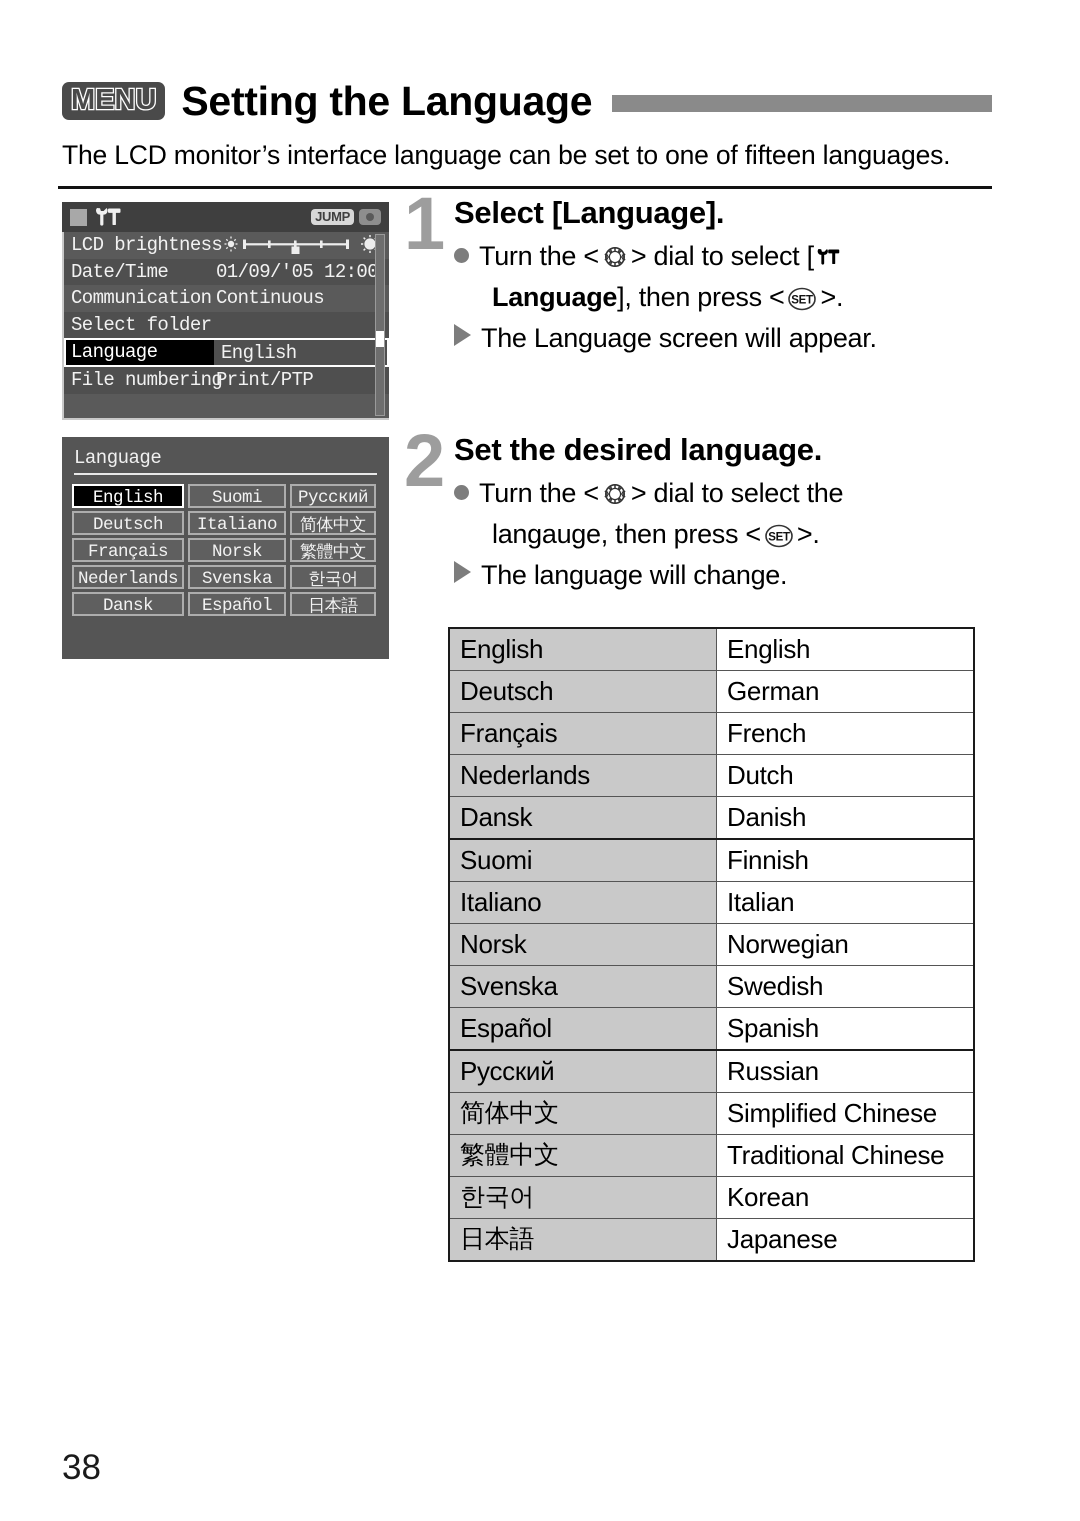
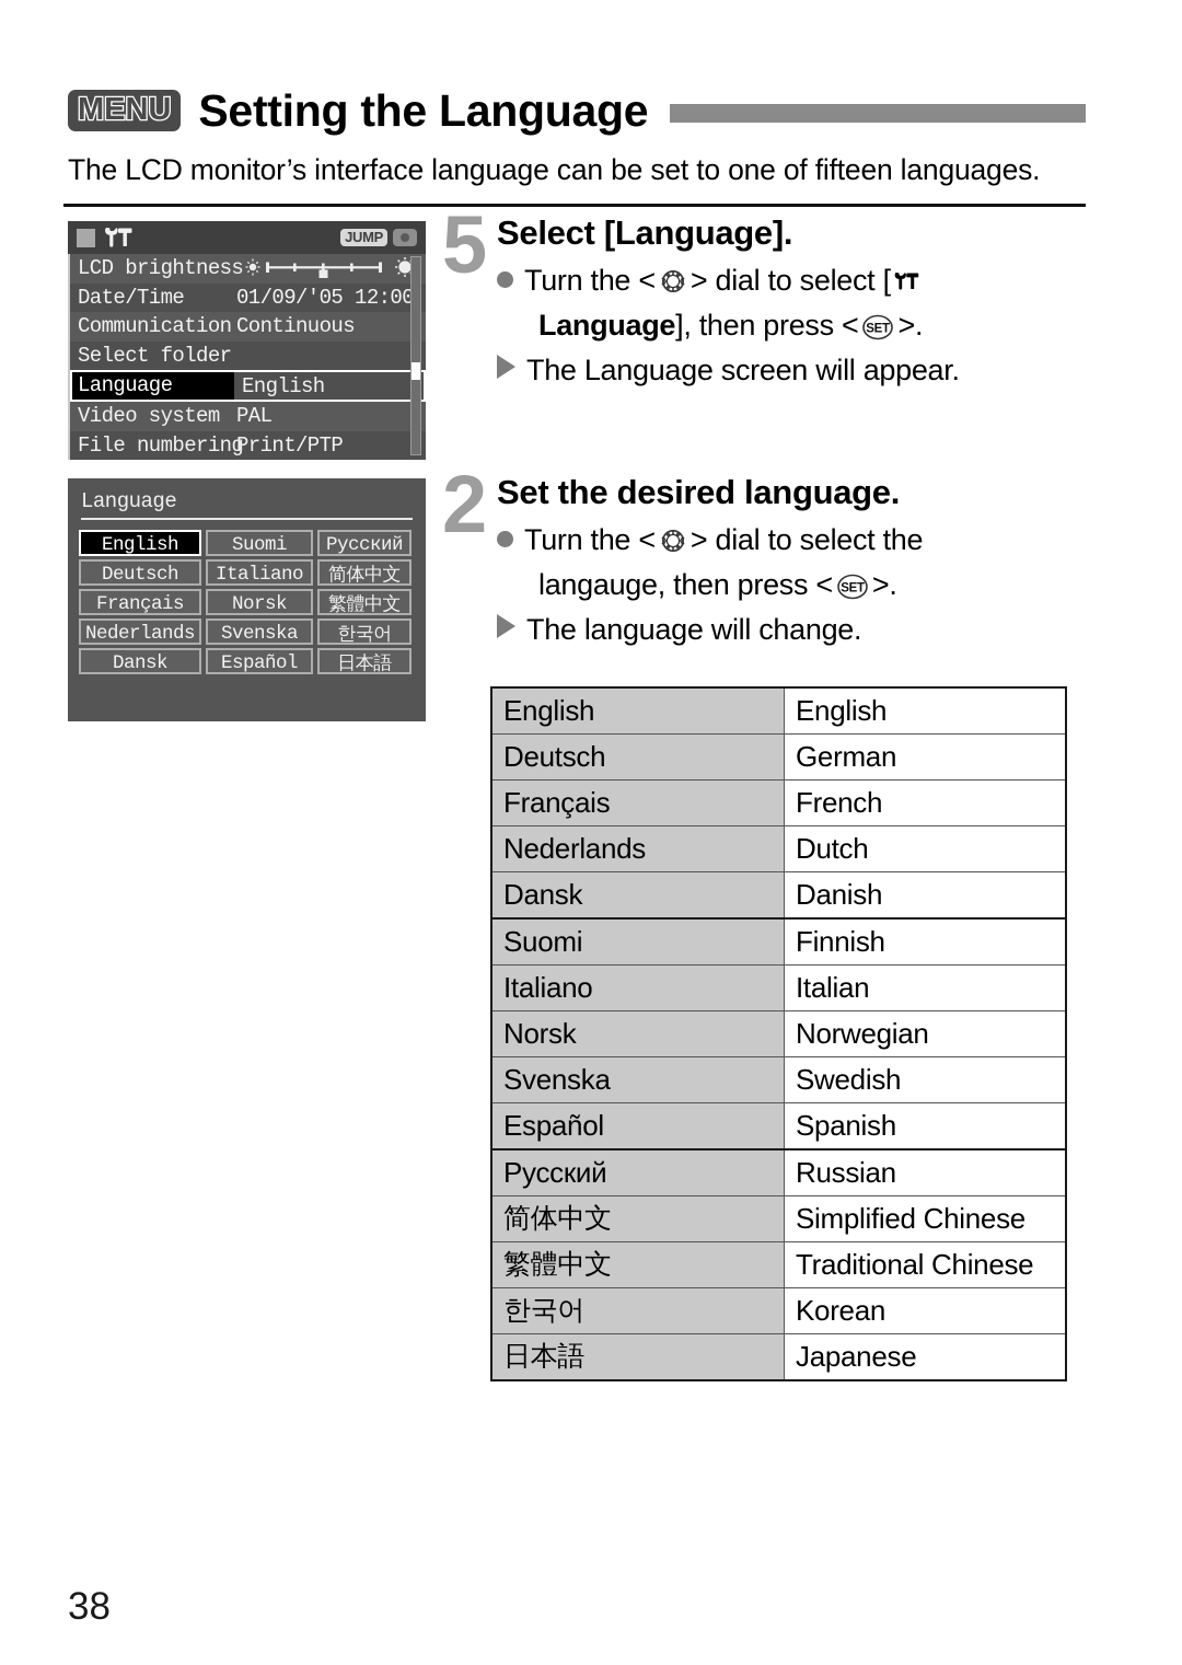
  MENU
  Setting the Language
  The LCD monitor’s interface language can be set to one of fifteen languages.
  JUMP
  LCD brightness
  Date/Time
  01/09/'05 12:00
  Communication
  Continuous
  Select folder
  Language
  English
+ Video system
+ PAL
  File numbering
  Print/PTP
  Language
  English
  Suomi
  Русский
  Deutsch
  Italiano
  简体中文
  Français
  Norsk
  繁體中文
  Nederlands
  Svenska
  한국어
  Dansk
  Español
  日本語
- 1
+ 5
  Select [Language].
  Turn the < > dial to select [
  Language], then press <
  SET
  >.
  The Language screen will appear.
  2
  Set the desired language.
  Turn the < > dial to select the
  langauge, then press <
  SET
  >.
  The language will change.
  English	English
  Deutsch	German
  Français	French
  Nederlands	Dutch
  Dansk	Danish
  Suomi	Finnish
  Italiano	Italian
  Norsk	Norwegian
  Svenska	Swedish
  Español	Spanish
  Русский	Russian
  简体中文	Simplified Chinese
  繁體中文	Traditional Chinese
  한국어	Korean
  日本語	Japanese
  38
